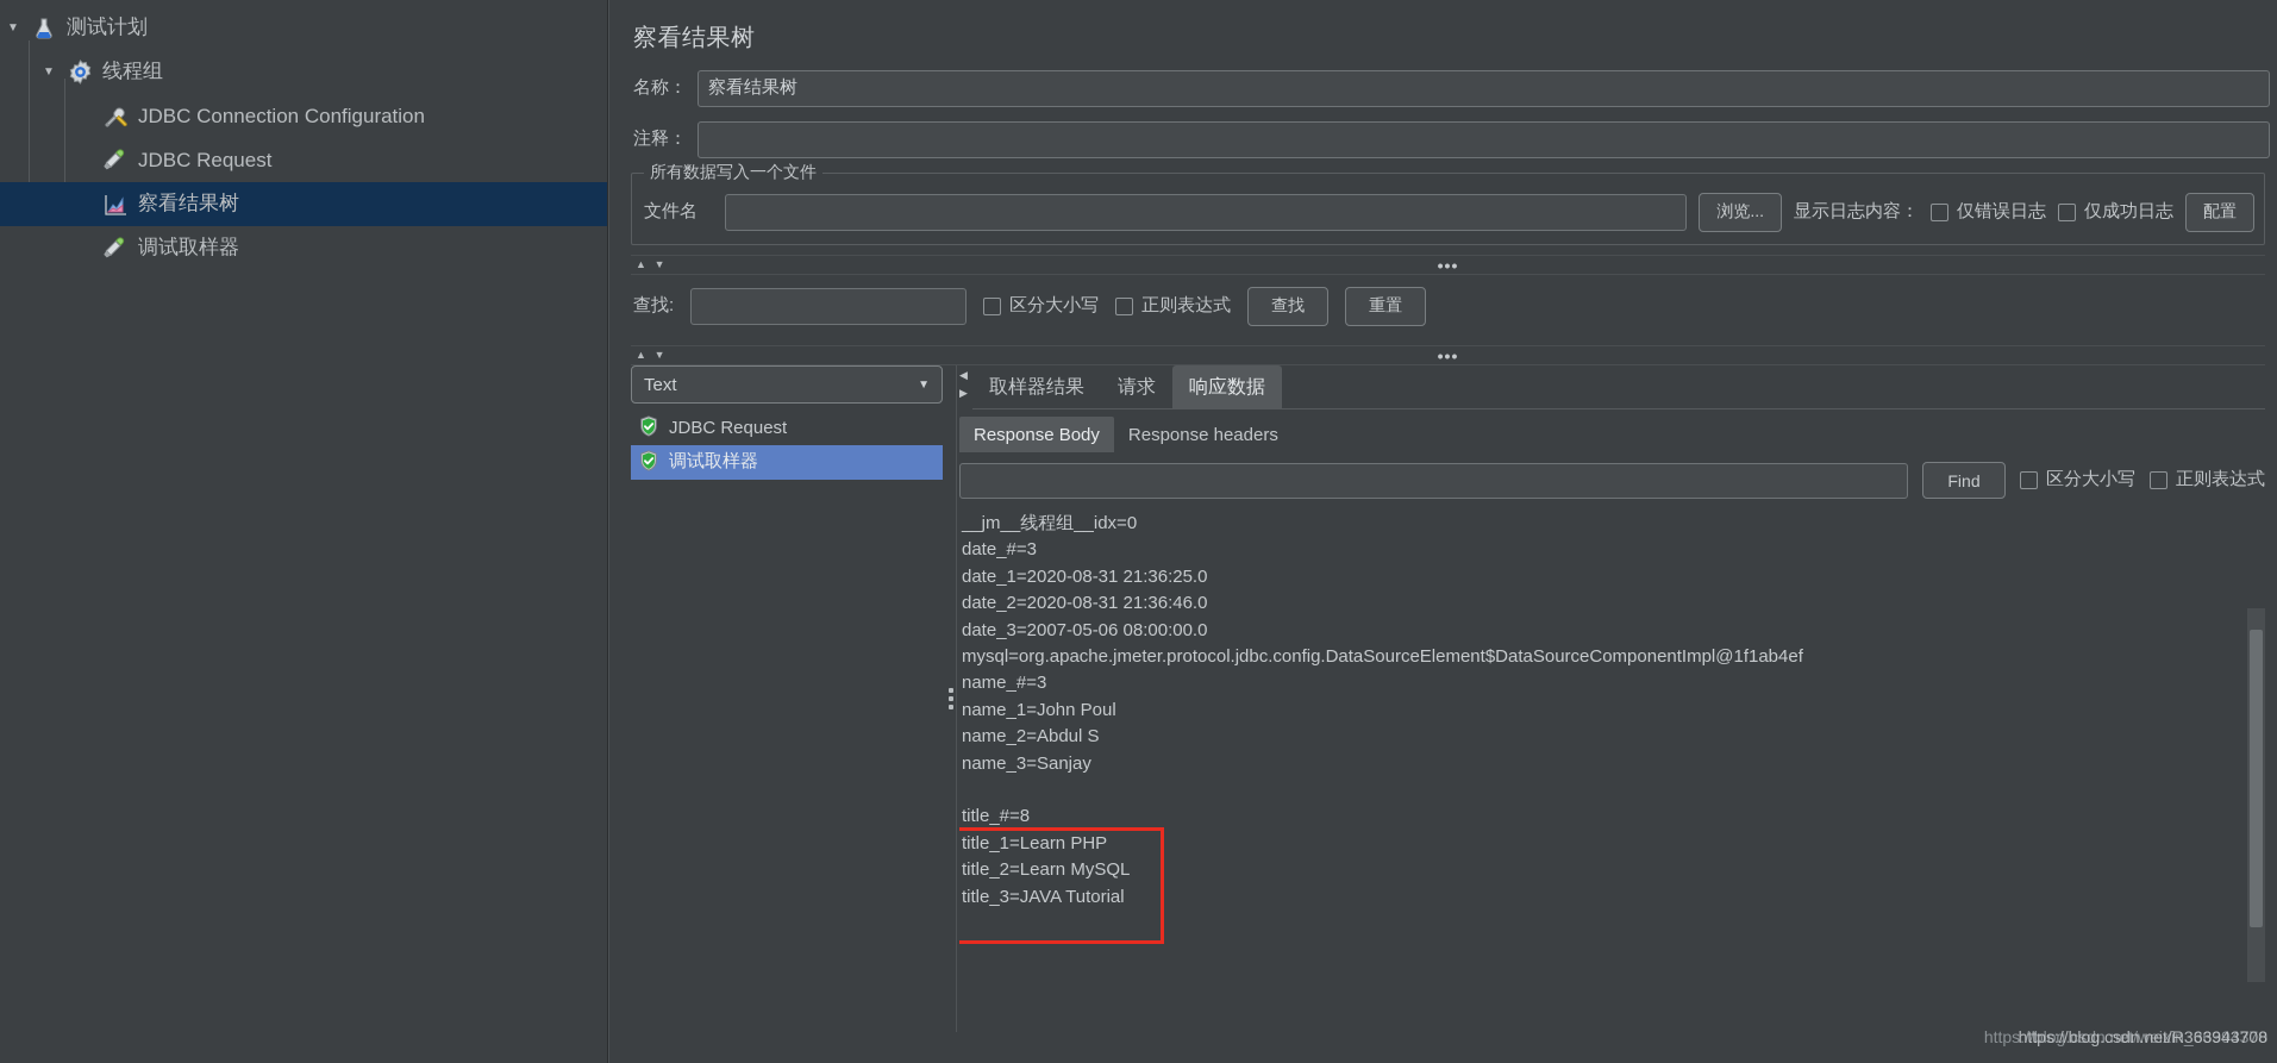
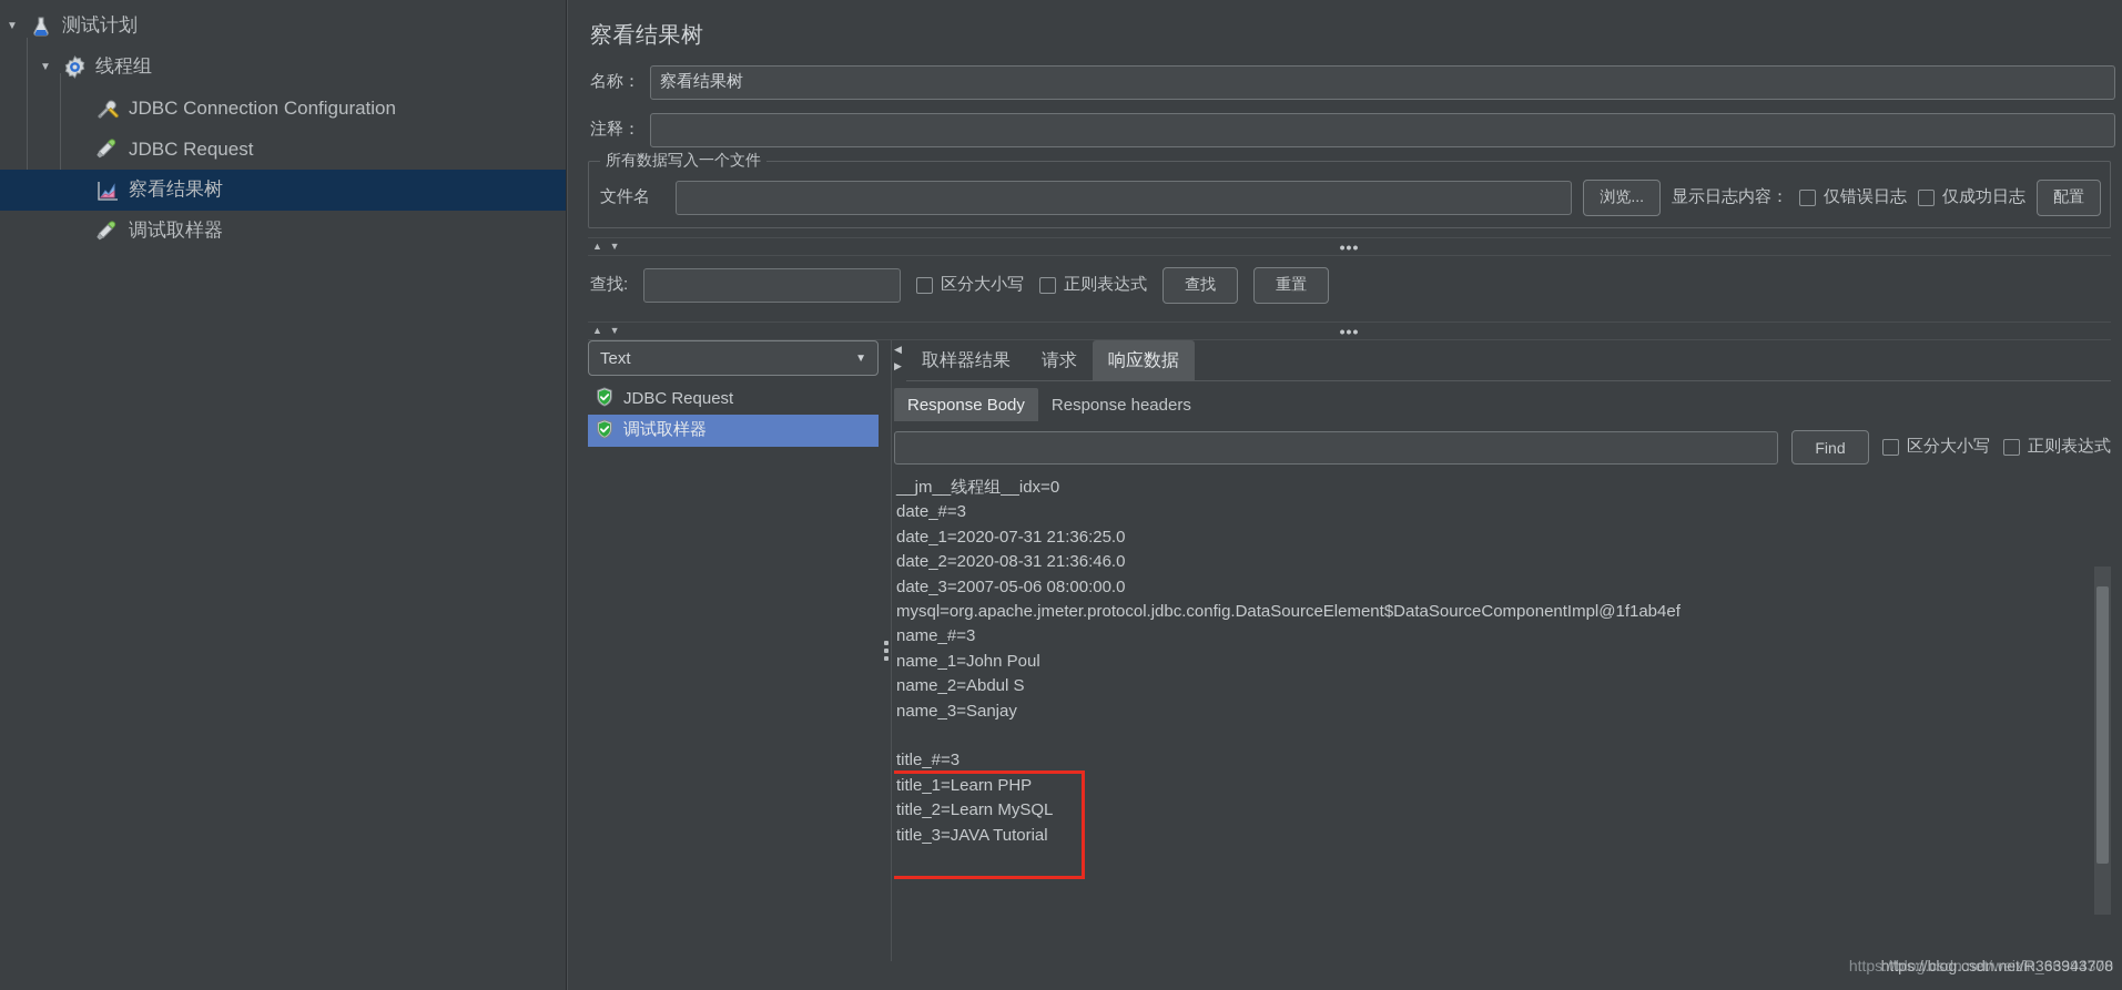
  ▼
  测试计划
  ▼
  线程组
  JDBC Connection Configuration
  JDBC Request
  察看结果树
  调试取样器
  察看结果树
  名称：
  察看结果树
  注释：
  所有数据写入一个文件
  文件名
  浏览...
  显示日志内容：
  仅错误日志
  仅成功日志
  配置
  ▲ ▼
  •••
  查找:
  区分大小写
  正则表达式
  查找
  重置
  ▲ ▼
  •••
  Text
  ▼
  JDBC Request
  调试取样器
  ◀
  ▶
  取样器结果
  请求
  响应数据
  Response Body
  Response headers
  Find
  区分大小写
  正则表达式
  __jm__线程组__idx=0
  date_#=3
- date_1=2020-08-31 21:36:25.0
+ date_1=2020-07-31 21:36:25.0
  date_2=2020-08-31 21:36:46.0
  date_3=2007-05-06 08:00:00.0
  mysql=org.apache.jmeter.protocol.jdbc.config.DataSourceElement$DataSourceComponentImpl@1f1ab4ef
  name_#=3
  name_1=John Poul
  name_2=Abdul S
  name_3=Sanjay
- title_#=8
+ title_#=3
  title_1=Learn PHP
  title_2=Learn MySQL
  title_3=JAVA Tutorial
  https://blog.csdn.net/weixin_36394370
  https://blog.csdn.net/R363943708
